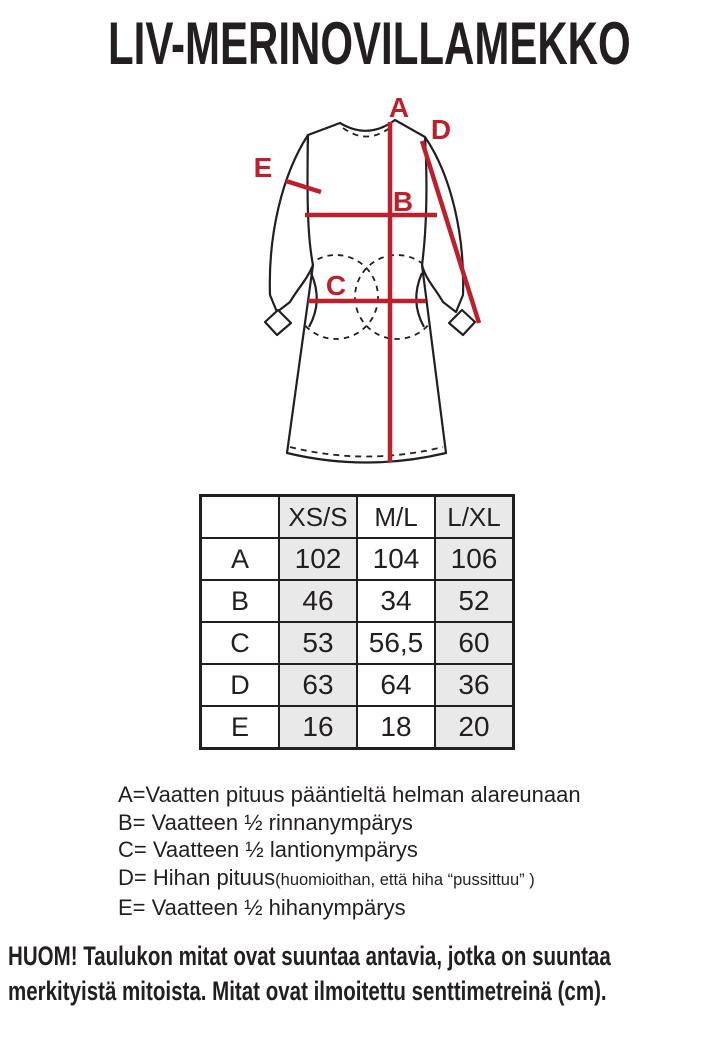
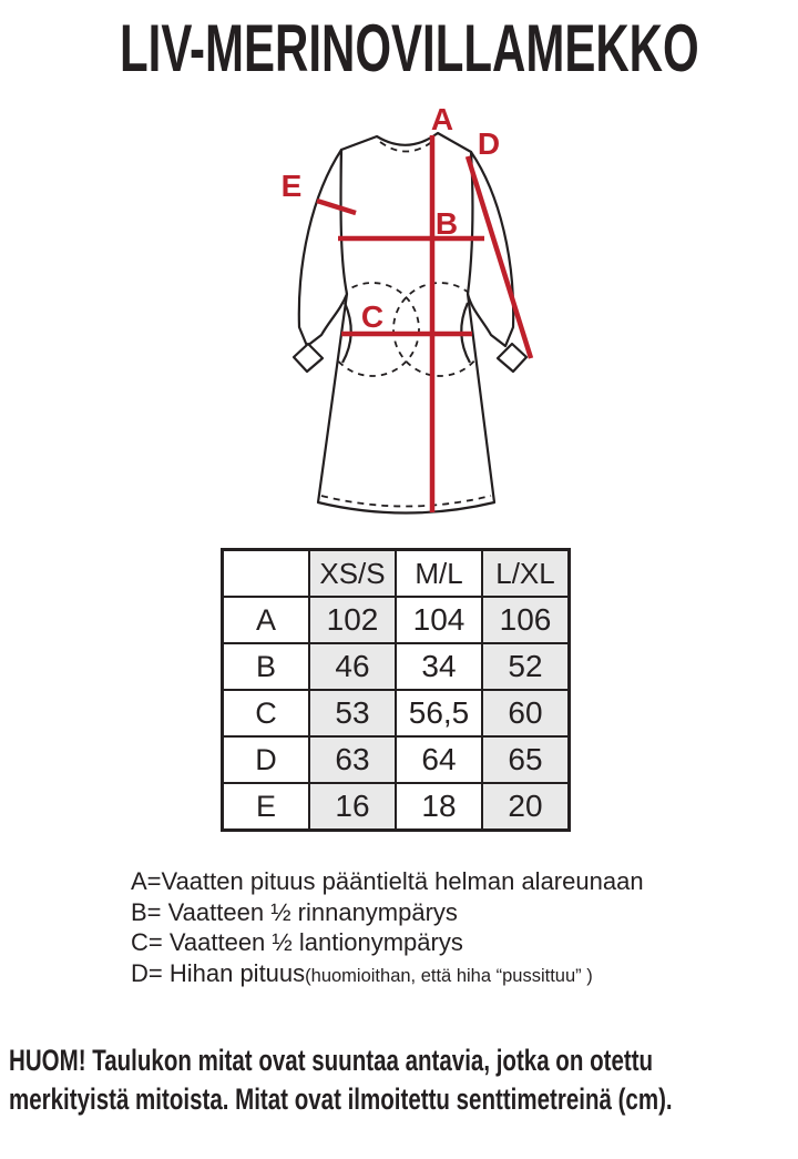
  LIV-MERINOVILLAMEKKO
  A
  B
  C
  D
  E
  	XS/S	M/L	L/XL
  A	102	104	106
  B	46	34	52
  C	53	56,5	60
- D	63	64	36
+ D	63	64	65
  E	16	18	20
  A=Vaatten pituus pääntieltä helman alareunaan
  B= Vaatteen ½ rinnanympärys
  C= Vaatteen ½ lantionympärys
  D= Hihan pituus(huomioithan, että hiha “pussittuu” )
- E= Vaatteen ½ hihanympärys
- HUOM! Taulukon mitat ovat suuntaa antavia, jotka on suuntaa
+ HUOM! Taulukon mitat ovat suuntaa antavia, jotka on otettu
  merkityistä mitoista. Mitat ovat ilmoitettu senttimetreinä (cm).
